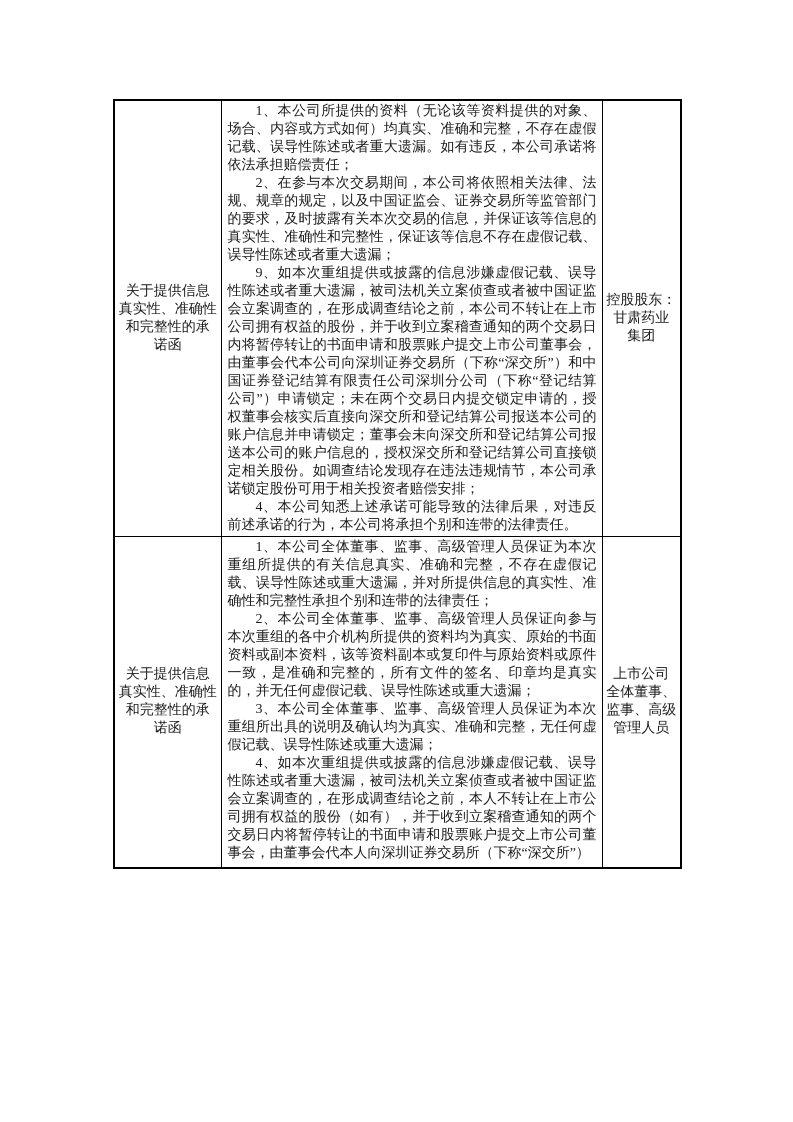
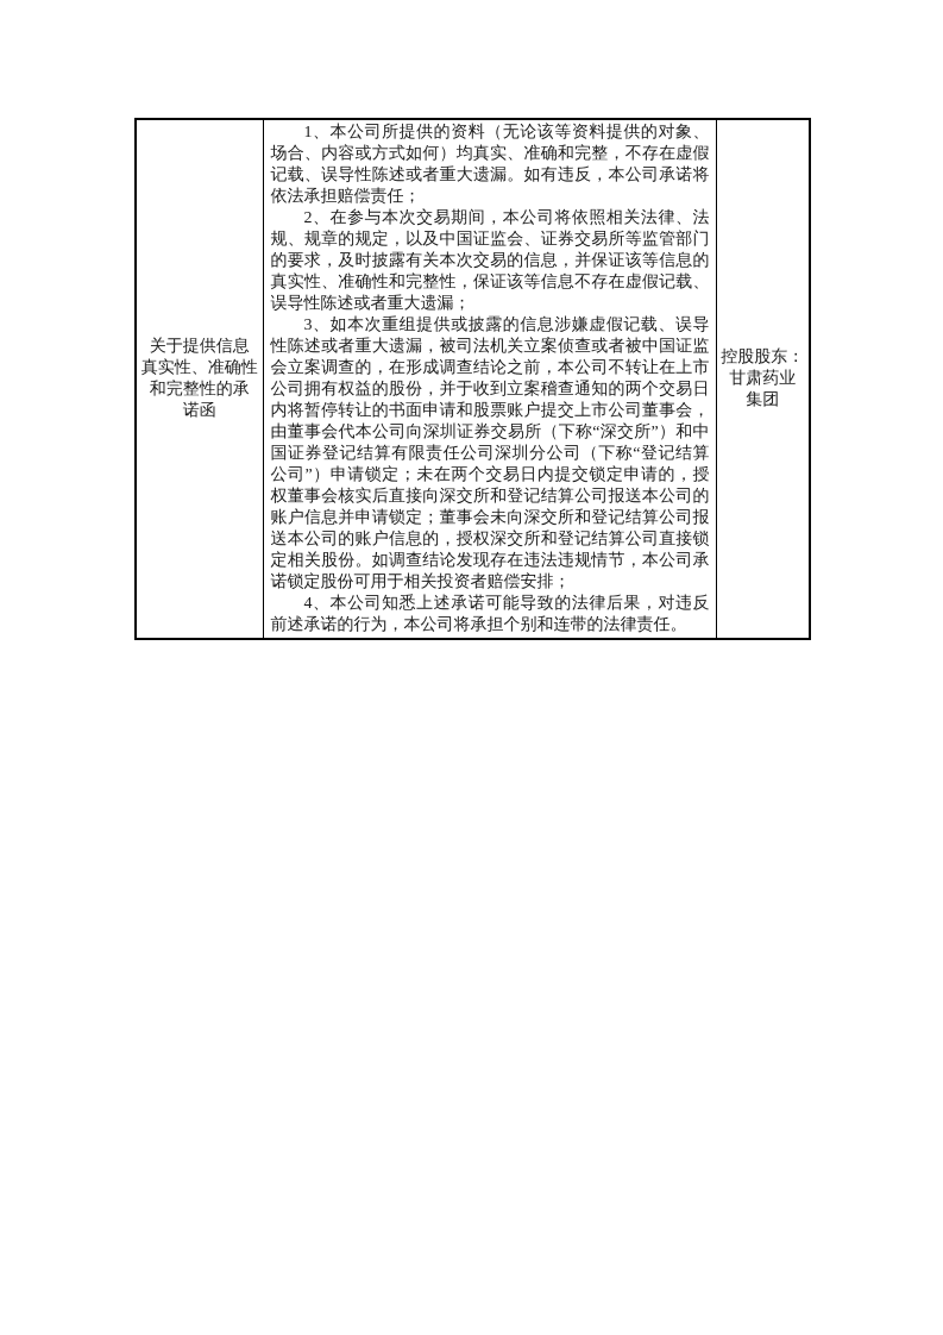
- 关于提供信息 真实性、准确性 和完整性的承 诺函	1、本公司所提供的资料（无论该等资料提供的对象、场合、内容或方式如何）均真实、准确和完整，不存在虚假记载、误导性陈述或者重大遗漏。如有违反，本公司承诺将依法承担赔偿责任； 2、在参与本次交易期间，本公司将依照相关法律、法规、规章的规定，以及中国证监会、证券交易所等监管部门的要求，及时披露有关本次交易的信息，并保证该等信息的真实性、准确性和完整性，保证该等信息不存在虚假记载、误导性陈述或者重大遗漏； 9、如本次重组提供或披露的信息涉嫌虚假记载、误导性陈述或者重大遗漏，被司法机关立案侦查或者被中国证监会立案调查的，在形成调查结论之前，本公司不转让在上市公司拥有权益的股份，并于收到立案稽查通知的两个交易日内将暂停转让的书面申请和股票账户提交上市公司董事会，由董事会代本公司向深圳证券交易所（下称“深交所”）和中国证券登记结算有限责任公司深圳分公司（下称“登记结算公司”）申请锁定；未在两个交易日内提交锁定申请的，授权董事会核实后直接向深交所和登记结算公司报送本公司的账户信息并申请锁定；董事会未向深交所和登记结算公司报送本公司的账户信息的，授权深交所和登记结算公司直接锁定相关股份。如调查结论发现存在违法违规情节，本公司承诺锁定股份可用于相关投资者赔偿安排； 4、本公司知悉上述承诺可能导致的法律后果，对违反前述承诺的行为，本公司将承担个别和连带的法律责任。	控股股东： 甘肃药业 集团
+ 关于提供信息 真实性、准确性 和完整性的承 诺函	1、本公司所提供的资料（无论该等资料提供的对象、场合、内容或方式如何）均真实、准确和完整，不存在虚假记载、误导性陈述或者重大遗漏。如有违反，本公司承诺将依法承担赔偿责任； 2、在参与本次交易期间，本公司将依照相关法律、法规、规章的规定，以及中国证监会、证券交易所等监管部门的要求，及时披露有关本次交易的信息，并保证该等信息的真实性、准确性和完整性，保证该等信息不存在虚假记载、误导性陈述或者重大遗漏； 3、如本次重组提供或披露的信息涉嫌虚假记载、误导性陈述或者重大遗漏，被司法机关立案侦查或者被中国证监会立案调查的，在形成调查结论之前，本公司不转让在上市公司拥有权益的股份，并于收到立案稽查通知的两个交易日内将暂停转让的书面申请和股票账户提交上市公司董事会，由董事会代本公司向深圳证券交易所（下称“深交所”）和中国证券登记结算有限责任公司深圳分公司（下称“登记结算公司”）申请锁定；未在两个交易日内提交锁定申请的，授权董事会核实后直接向深交所和登记结算公司报送本公司的账户信息并申请锁定；董事会未向深交所和登记结算公司报送本公司的账户信息的，授权深交所和登记结算公司直接锁定相关股份。如调查结论发现存在违法违规情节，本公司承诺锁定股份可用于相关投资者赔偿安排； 4、本公司知悉上述承诺可能导致的法律后果，对违反前述承诺的行为，本公司将承担个别和连带的法律责任。	控股股东： 甘肃药业 集团
- 关于提供信息 真实性、准确性 和完整性的承 诺函	1、本公司全体董事、监事、高级管理人员保证为本次重组所提供的有关信息真实、准确和完整，不存在虚假记载、误导性陈述或重大遗漏，并对所提供信息的真实性、准确性和完整性承担个别和连带的法律责任； 2、本公司全体董事、监事、高级管理人员保证向参与本次重组的各中介机构所提供的资料均为真实、原始的书面资料或副本资料，该等资料副本或复印件与原始资料或原件一致，是准确和完整的，所有文件的签名、印章均是真实的，并无任何虚假记载、误导性陈述或重大遗漏； 3、本公司全体董事、监事、高级管理人员保证为本次重组所出具的说明及确认均为真实、准确和完整，无任何虚假记载、误导性陈述或重大遗漏； 4、如本次重组提供或披露的信息涉嫌虚假记载、误导性陈述或者重大遗漏，被司法机关立案侦查或者被中国证监会立案调查的，在形成调查结论之前，本人不转让在上市公司拥有权益的股份（如有），并于收到立案稽查通知的两个交易日内将暂停转让的书面申请和股票账户提交上市公司董事会，由董事会代本人向深圳证券交易所（下称“深交所”）	上市公司 全体董事、 监事、高级 管理人员
